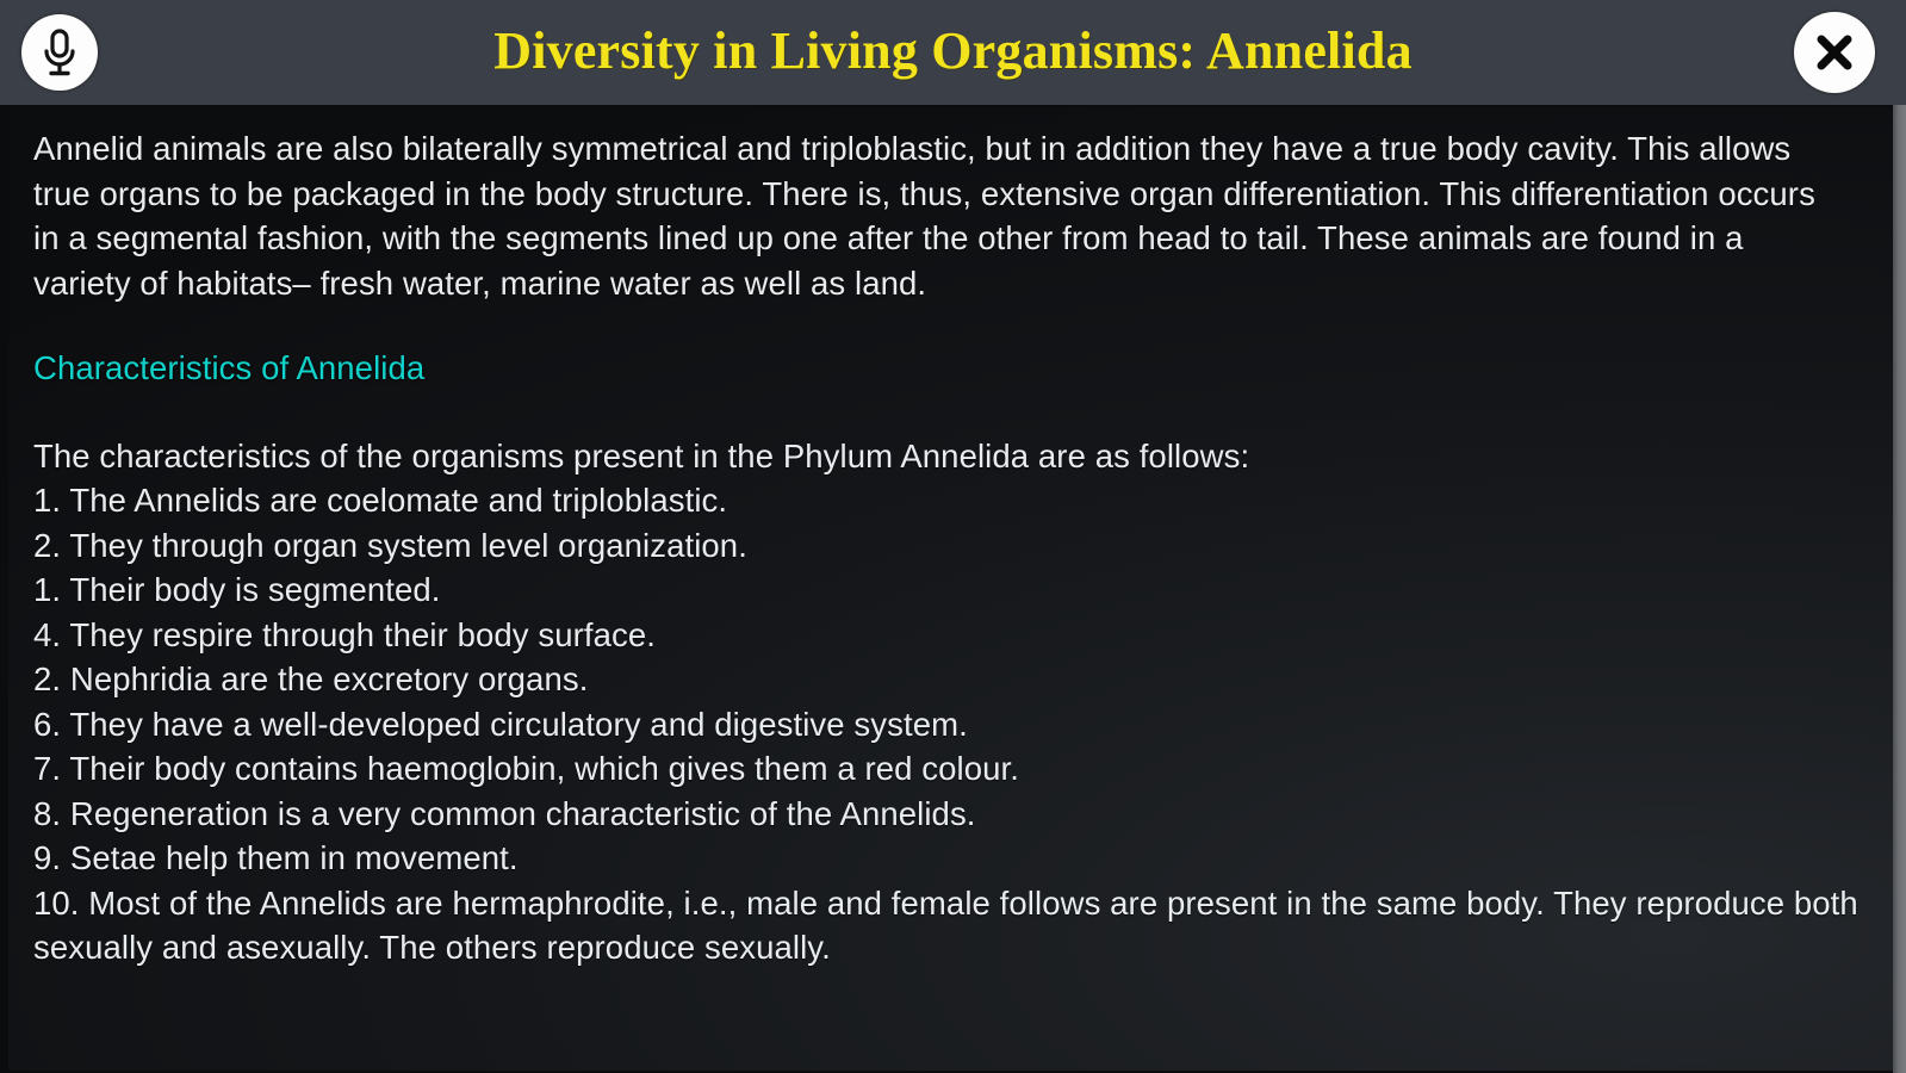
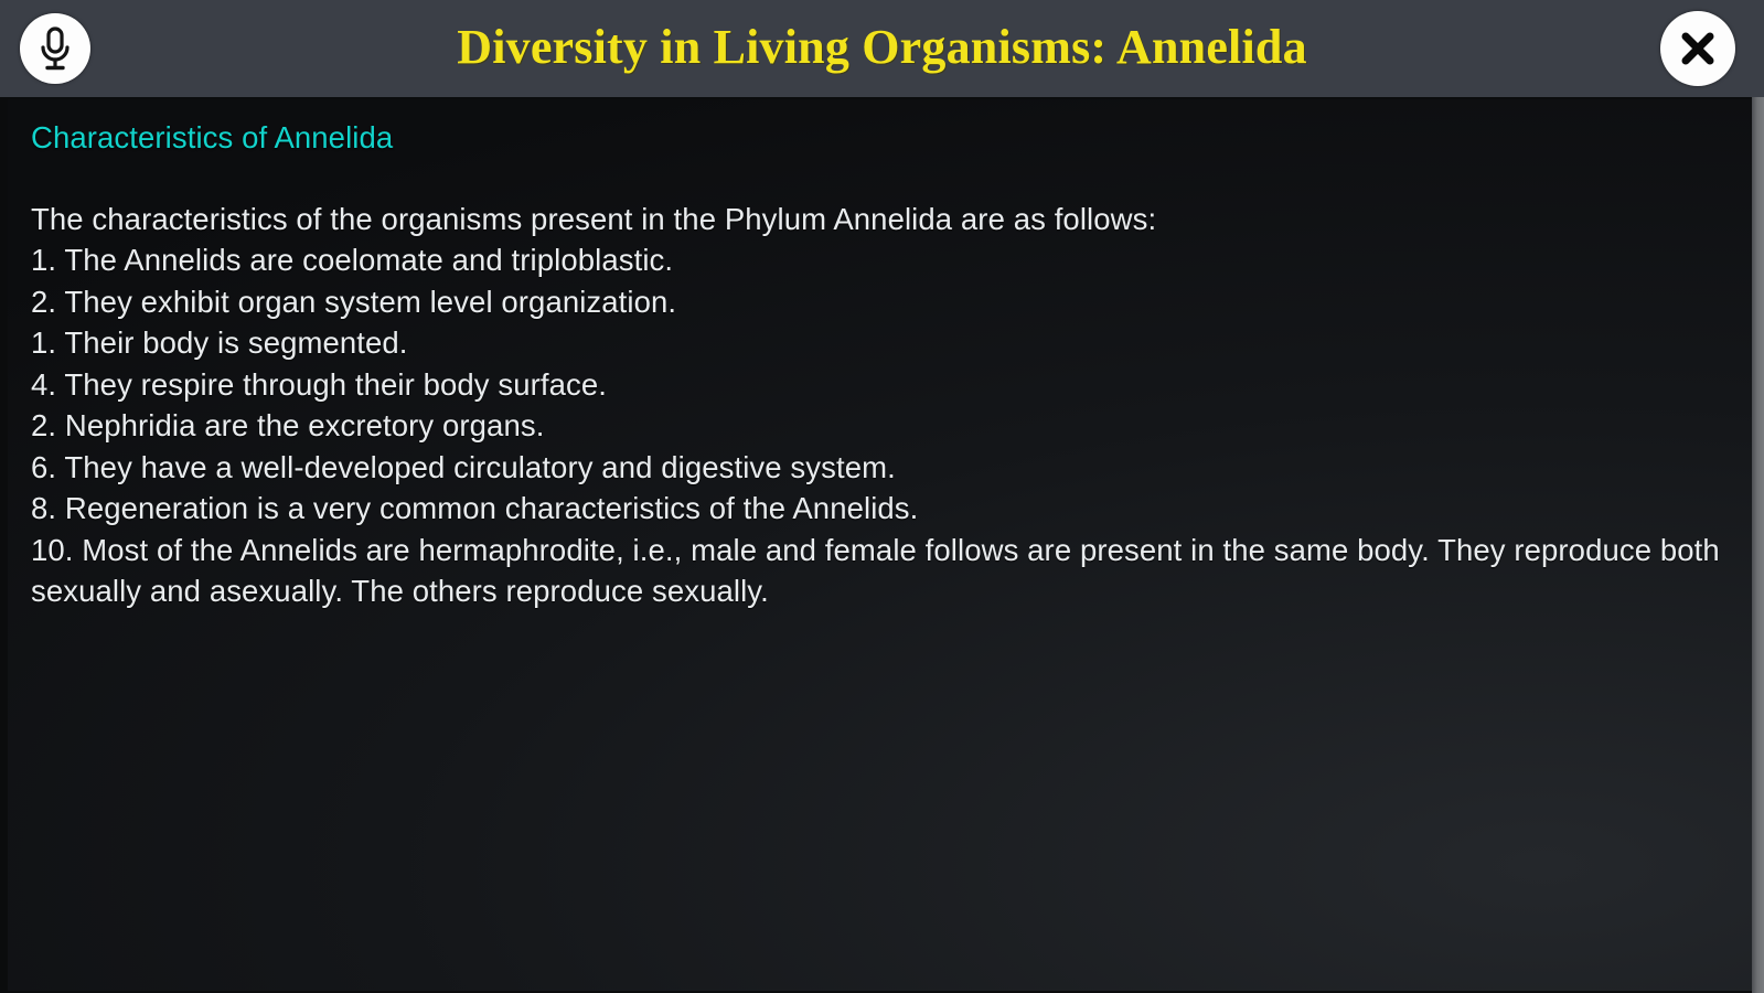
  Diversity in Living Organisms: Annelida
- Annelid animals are also bilaterally symmetrical and triploblastic, but in addition they have a true body cavity. This allows true organs to be packaged in the body structure. There is, thus, extensive organ differentiation. This differentiation occurs in a segmental fashion, with the segments lined up one after the other from head to tail. These animals are found in a variety of habitats– fresh water, marine water as well as land.
  Characteristics of Annelida
  The characteristics of the organisms present in the Phylum Annelida are as follows:
  1. The Annelids are coelomate and triploblastic.
- 2. They through organ system level organization.
+ 2. They exhibit organ system level organization.
  1. Their body is segmented.
  4. They respire through their body surface.
  2. Nephridia are the excretory organs.
  6. They have a well-developed circulatory and digestive system.
- 7. Their body contains haemoglobin, which gives them a red colour.
- 8. Regeneration is a very common characteristic of the Annelids.
+ 8. Regeneration is a very common characteristics of the Annelids.
- 9. Setae help them in movement.
  10. Most of the Annelids are hermaphrodite, i.e., male and female follows are present in the same body. They reproduce both sexually and asexually. The others reproduce sexually.
